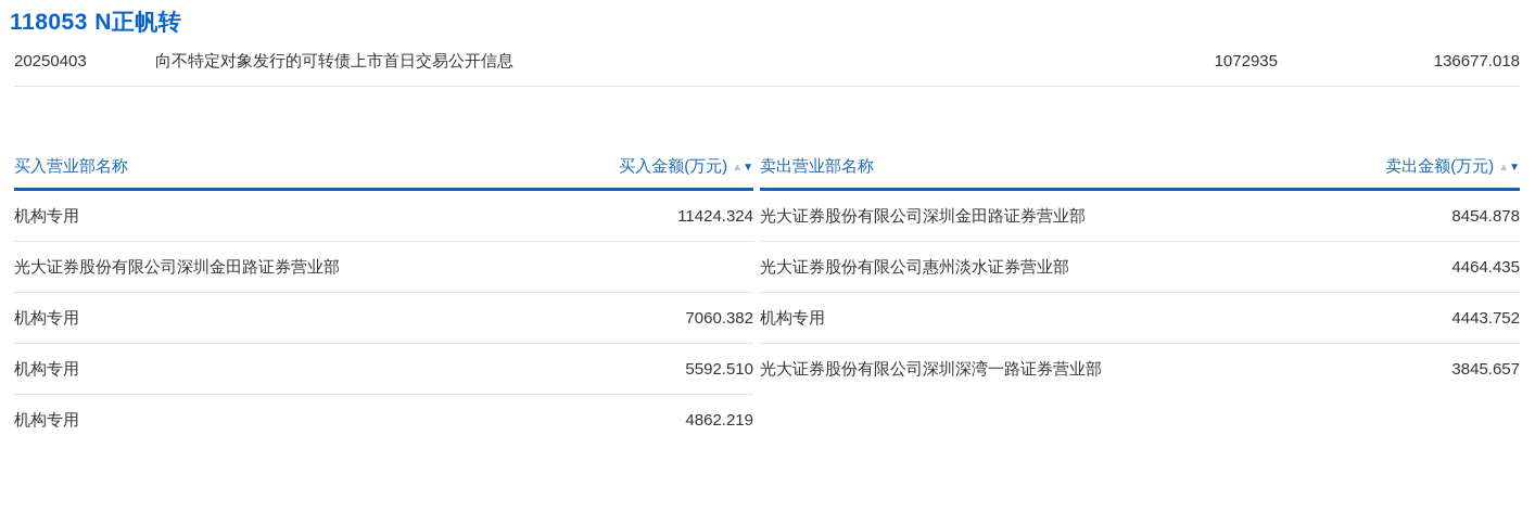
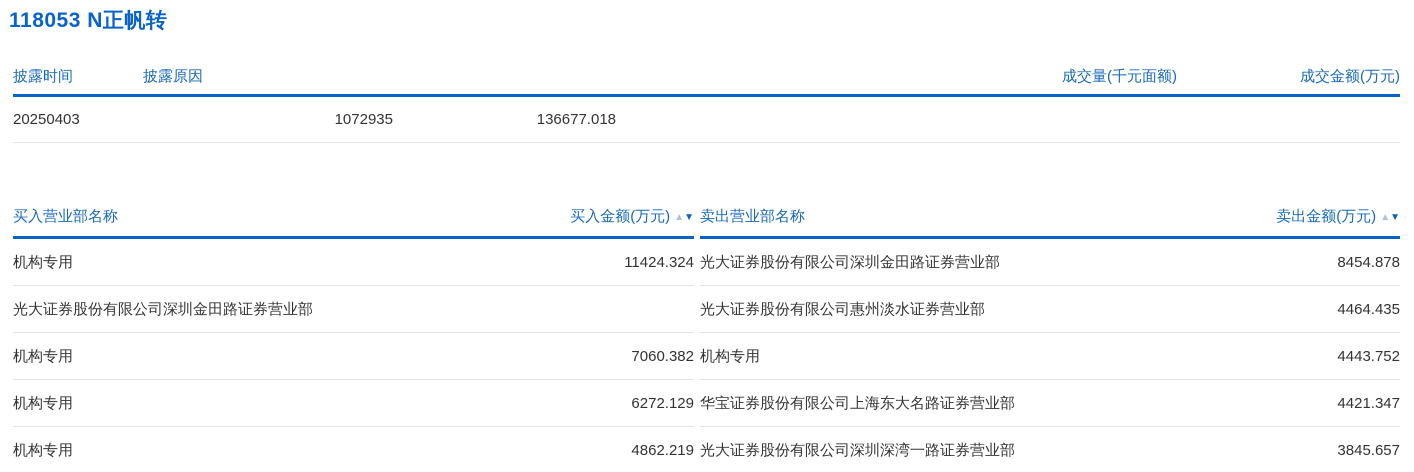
  118053 N正帆转
+ 披露时间
+ 披露原因
+ 成交量(千元面额)
+ 成交金额(万元)
  20250403
- 向不特定对象发行的可转债上市首日交易公开信息
  1072935
  136677.018
  买入营业部名称
  买入金额(万元)
  ▲▼
  机构专用
  11424.324
  光大证券股份有限公司深圳金田路证券营业部
  机构专用
  7060.382
  机构专用
- 5592.510
+ 6272.129
  机构专用
  4862.219
  卖出营业部名称
  卖出金额(万元)
  ▲▼
  光大证券股份有限公司深圳金田路证券营业部
  8454.878
  光大证券股份有限公司惠州淡水证券营业部
  4464.435
  机构专用
  4443.752
+ 华宝证券股份有限公司上海东大名路证券营业部
+ 4421.347
  光大证券股份有限公司深圳深湾一路证券营业部
  3845.657
